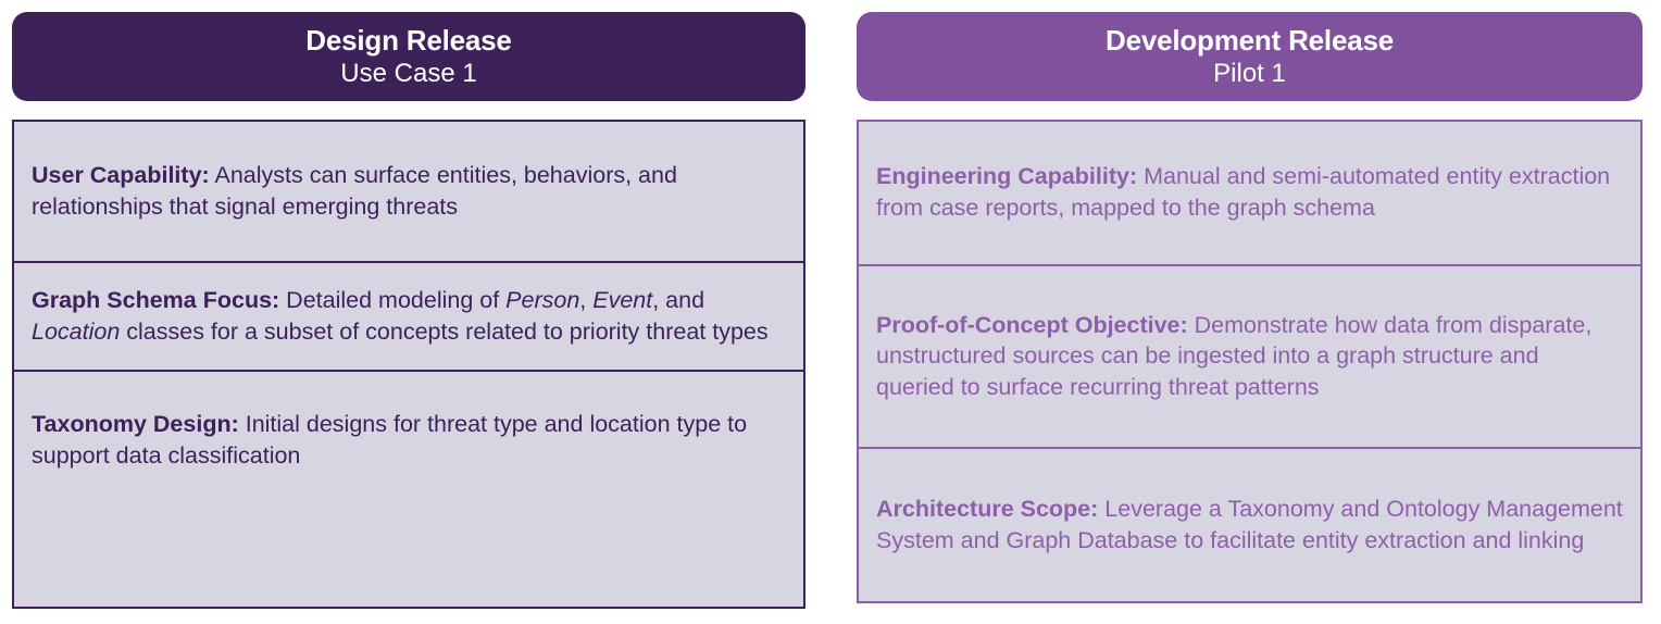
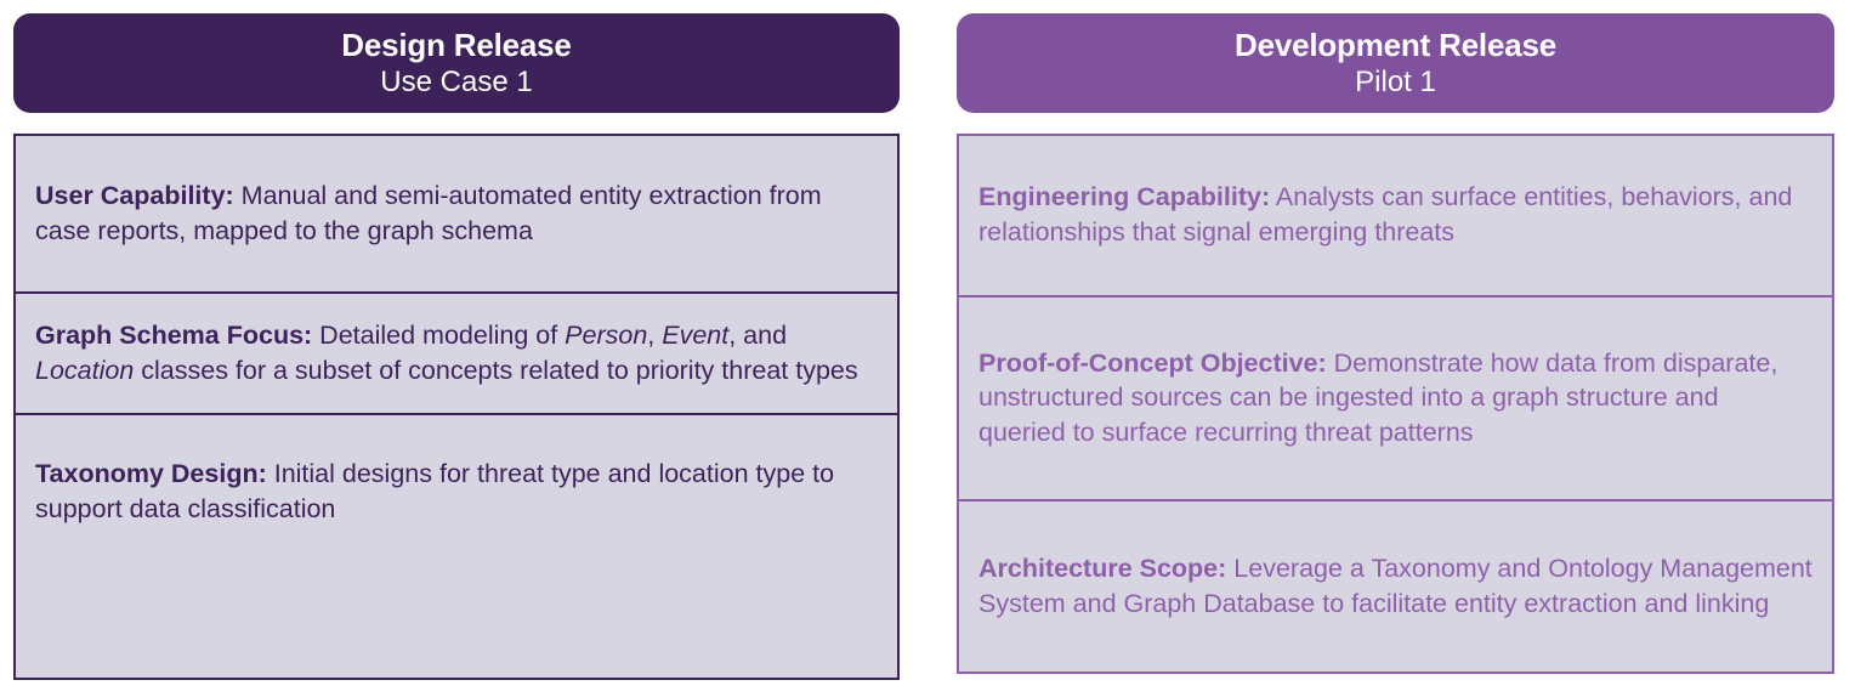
  Design Release
  Use Case 1
- User Capability: Analysts can surface entities, behaviors, and relationships that signal emerging threats
+ User Capability: Manual and semi-automated entity extraction from case reports, mapped to the graph schema
  Graph Schema Focus: Detailed modeling of Person, Event, and Location classes for a subset of concepts related to priority threat types
  Taxonomy Design: Initial designs for threat type and location type to support data classification
  Development Release
  Pilot 1
- Engineering Capability: Manual and semi-automated entity extraction from case reports, mapped to the graph schema
+ Engineering Capability: Analysts can surface entities, behaviors, and relationships that signal emerging threats
  Proof-of-Concept Objective: Demonstrate how data from disparate, unstructured sources can be ingested into a graph structure and queried to surface recurring threat patterns
  Architecture Scope: Leverage a Taxonomy and Ontology Management System and Graph Database to facilitate entity extraction and linking
